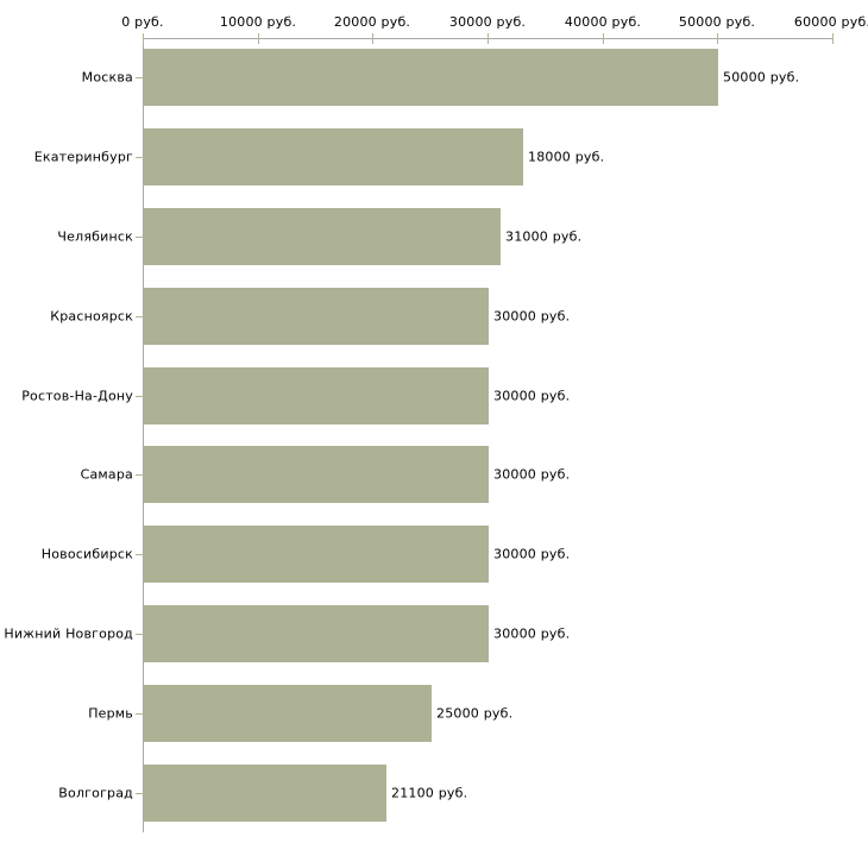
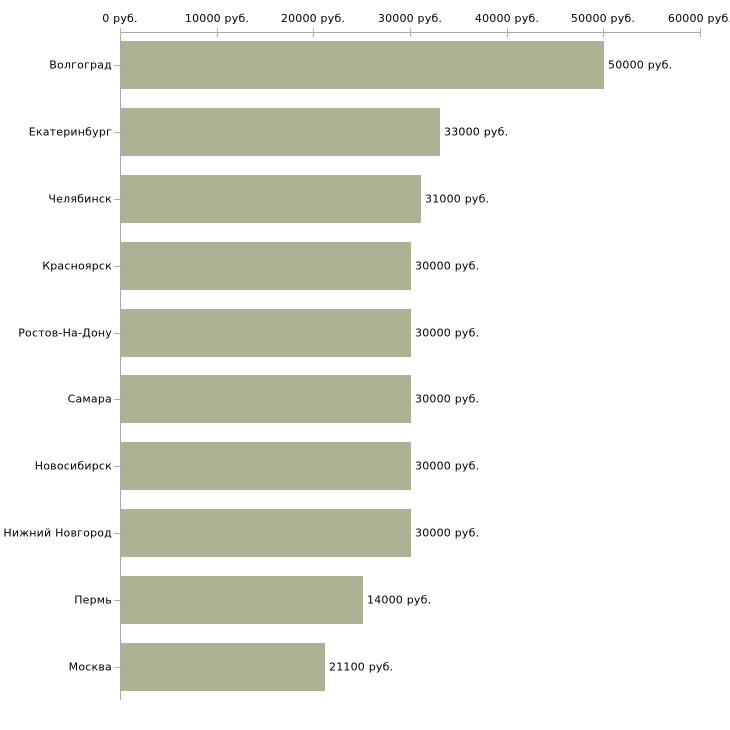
  0 руб.
  10000 руб.
  20000 руб.
  30000 руб.
  40000 руб.
  50000 руб.
  60000 руб
- Москва
+ Волгоград
  50000 руб.
  Екатеринбург
- 18000 руб.
+ 33000 руб.
  Челябинск
  31000 руб.
  Красноярск
  30000 руб.
  Ростов-На-Дону
  30000 руб.
  Самара
  30000 руб.
  Новосибирск
  30000 руб.
  Нижний Новгород
  30000 руб.
  Пермь
- 25000 руб.
+ 14000 руб.
- Волгоград
+ Москва
  21100 руб.
